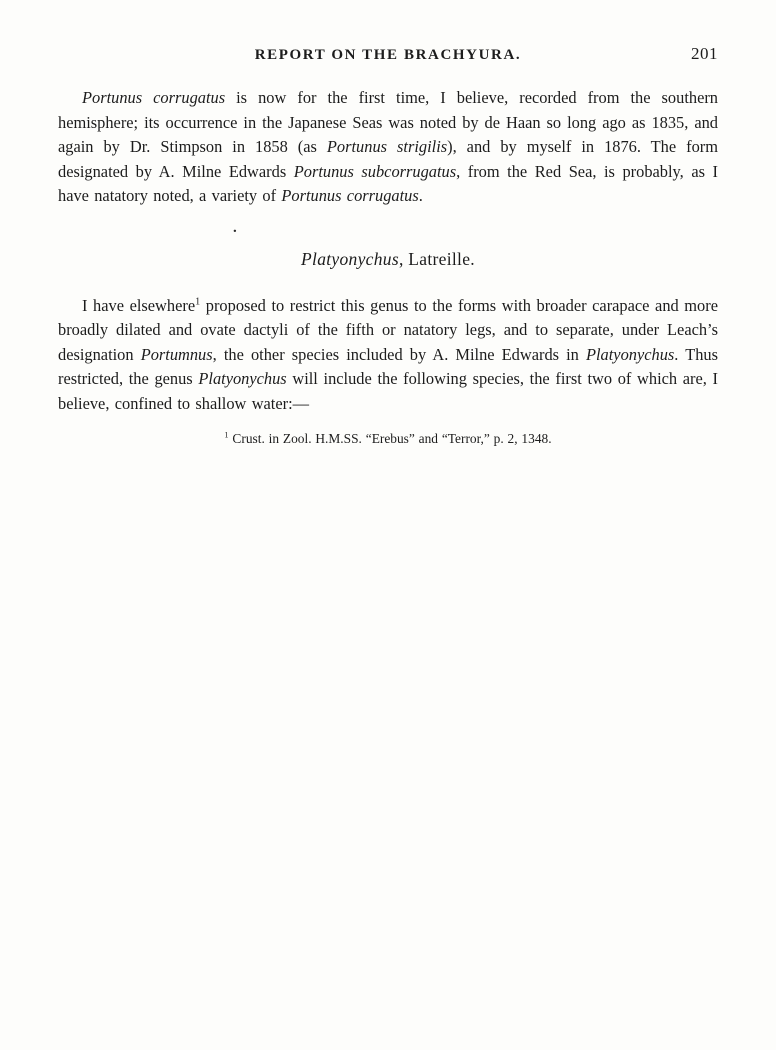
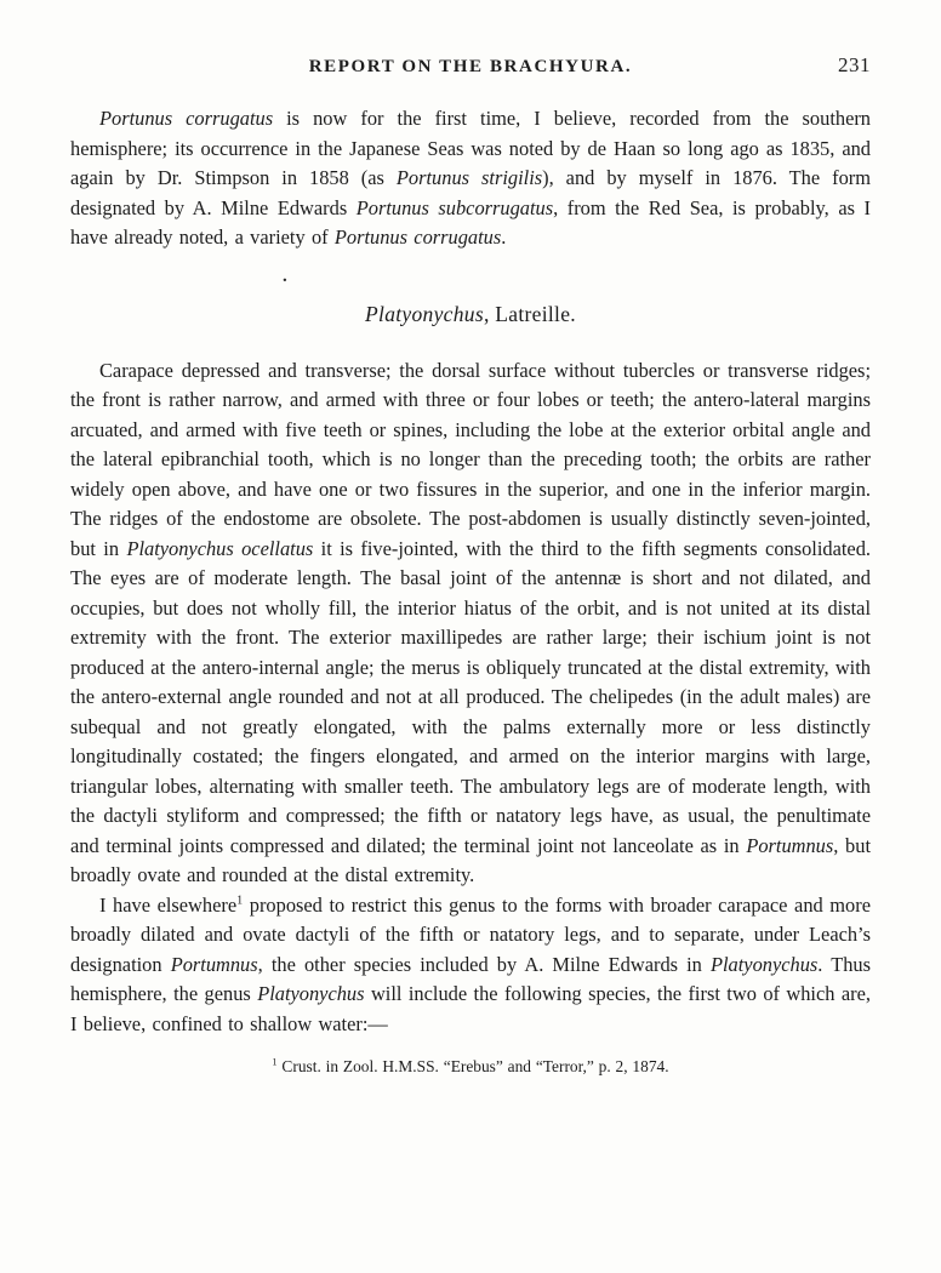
  REPORT ON THE BRACHYURA.
- 201
+ 231
- Portunus corrugatus is now for the first time, I believe, recorded from the southern hemisphere; its occurrence in the Japanese Seas was noted by de Haan so long ago as 1835, and again by Dr. Stimpson in 1858 (as Portunus strigilis), and by myself in 1876. The form designated by A. Milne Edwards Portunus subcorrugatus, from the Red Sea, is probably, as I have natatory noted, a variety of Portunus corrugatus.
+ Portunus corrugatus is now for the first time, I believe, recorded from the southern hemisphere; its occurrence in the Japanese Seas was noted by de Haan so long ago as 1835, and again by Dr. Stimpson in 1858 (as Portunus strigilis), and by myself in 1876. The form designated by A. Milne Edwards Portunus subcorrugatus, from the Red Sea, is probably, as I have already noted, a variety of Portunus corrugatus.
  .
  Platyonychus, Latreille.
+ Carapace depressed and transverse; the dorsal surface without tubercles or transverse ridges; the front is rather narrow, and armed with three or four lobes or teeth; the antero-lateral margins arcuated, and armed with five teeth or spines, including the lobe at the exterior orbital angle and the lateral epibranchial tooth, which is no longer than the preceding tooth; the orbits are rather widely open above, and have one or two fissures in the superior, and one in the inferior margin. The ridges of the endostome are obsolete. The post-abdomen is usually distinctly seven-jointed, but in Platyonychus ocellatus it is five-jointed, with the third to the fifth segments consolidated. The eyes are of moderate length. The basal joint of the antennæ is short and not dilated, and occupies, but does not wholly fill, the interior hiatus of the orbit, and is not united at its distal extremity with the front. The exterior maxillipedes are rather large; their ischium joint is not produced at the antero-internal angle; the merus is obliquely truncated at the distal extremity, with the antero-external angle rounded and not at all produced. The chelipedes (in the adult males) are subequal and not greatly elongated, with the palms externally more or less distinctly longitudinally costated; the fingers elongated, and armed on the interior margins with large, triangular lobes, alternating with smaller teeth. The ambulatory legs are of moderate length, with the dactyli styliform and compressed; the fifth or natatory legs have, as usual, the penultimate and terminal joints compressed and dilated; the terminal joint not lanceolate as in Portumnus, but broadly ovate and rounded at the distal extremity.
- I have elsewhere1 proposed to restrict this genus to the forms with broader carapace and more broadly dilated and ovate dactyli of the fifth or natatory legs, and to separate, under Leach’s designation Portumnus, the other species included by A. Milne Edwards in Platyonychus. Thus restricted, the genus Platyonychus will include the following species, the first two of which are, I believe, confined to shallow water:—
+ I have elsewhere1 proposed to restrict this genus to the forms with broader carapace and more broadly dilated and ovate dactyli of the fifth or natatory legs, and to separate, under Leach’s designation Portumnus, the other species included by A. Milne Edwards in Platyonychus. Thus hemisphere, the genus Platyonychus will include the following species, the first two of which are, I believe, confined to shallow water:—
- 1 Crust. in Zool. H.M.SS. “Erebus” and “Terror,” p. 2, 1348.
+ 1 Crust. in Zool. H.M.SS. “Erebus” and “Terror,” p. 2, 1874.
